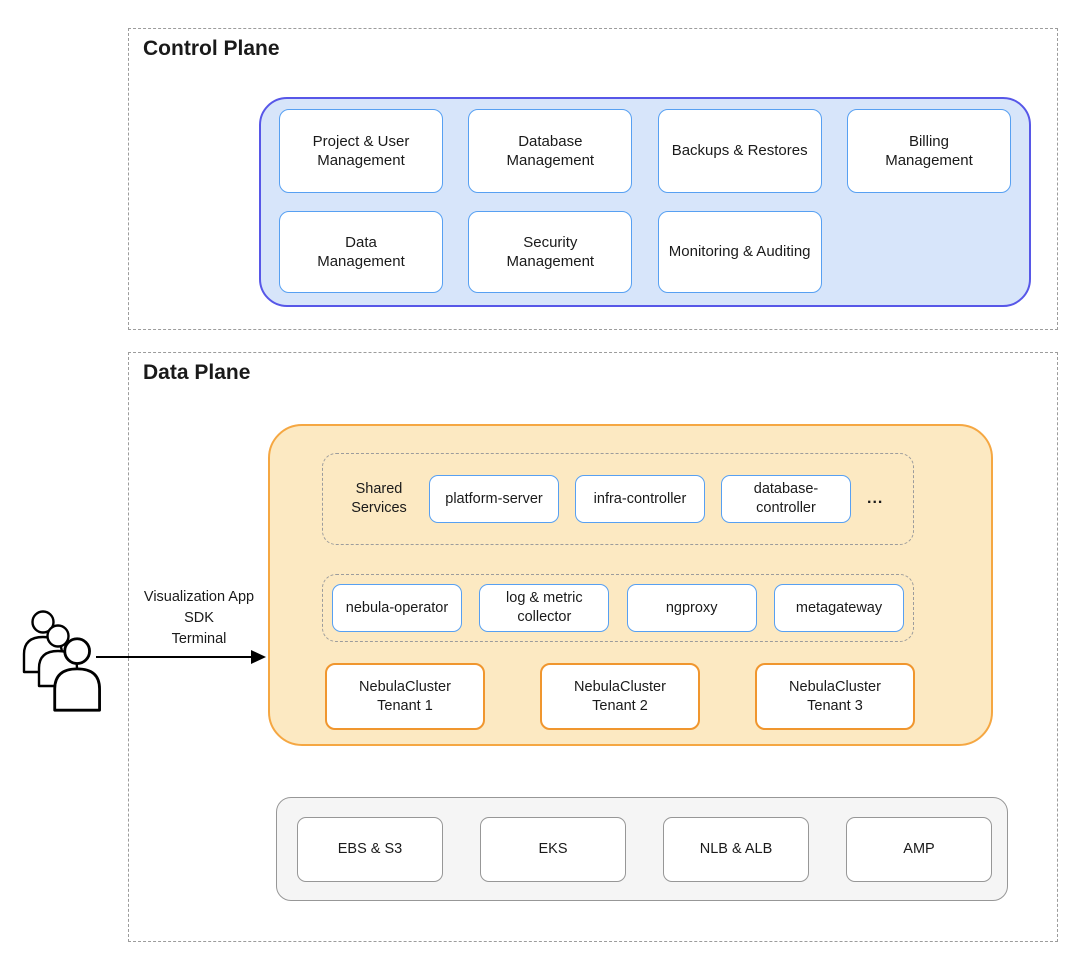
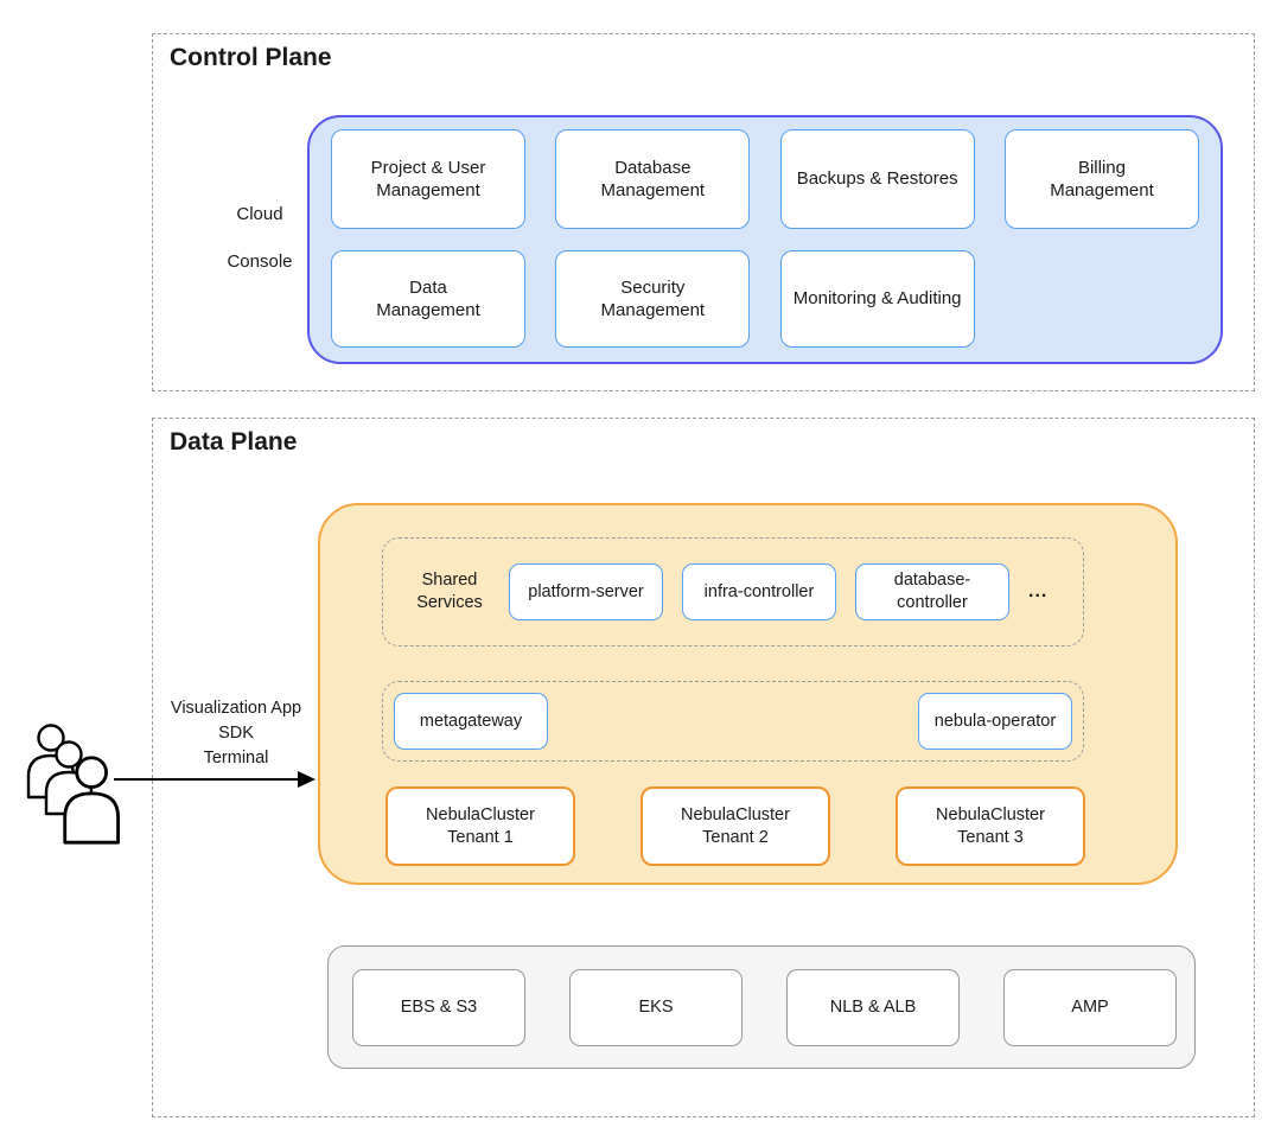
  Control Plane
+ Cloud
+ Console
  Project & User
  Management
  Database
  Management
  Backups & Restores
  Billing
  Management
  Data
  Management
  Security
  Management
  Monitoring & Auditing
  Data Plane
  Shared
  Services
  platform-server
  infra-controller
  database-
  controller
  ...
- nebula-operator
+ metagateway
- log & metric
- collector
- ngproxy
- metagateway
+ nebula-operator
  NebulaCluster
  Tenant 1
  NebulaCluster
  Tenant 2
  NebulaCluster
  Tenant 3
  EBS & S3
  EKS
  NLB & ALB
  AMP
  Visualization App
  SDK
  Terminal
